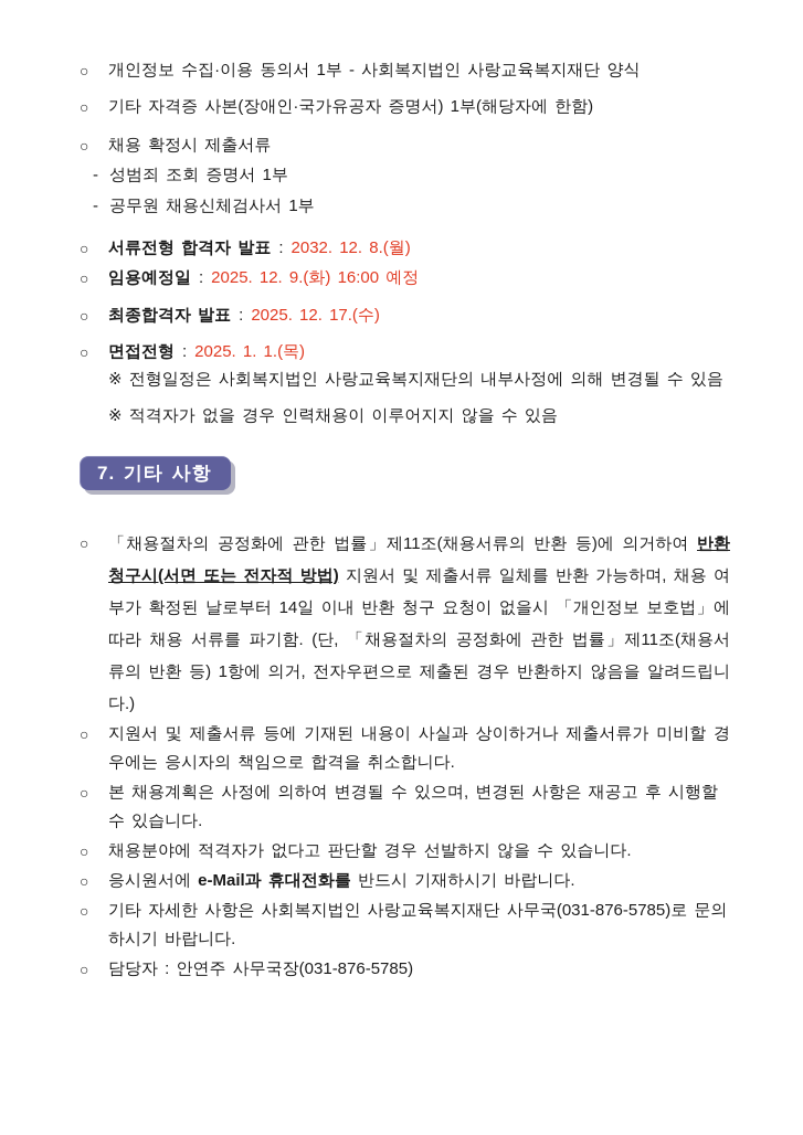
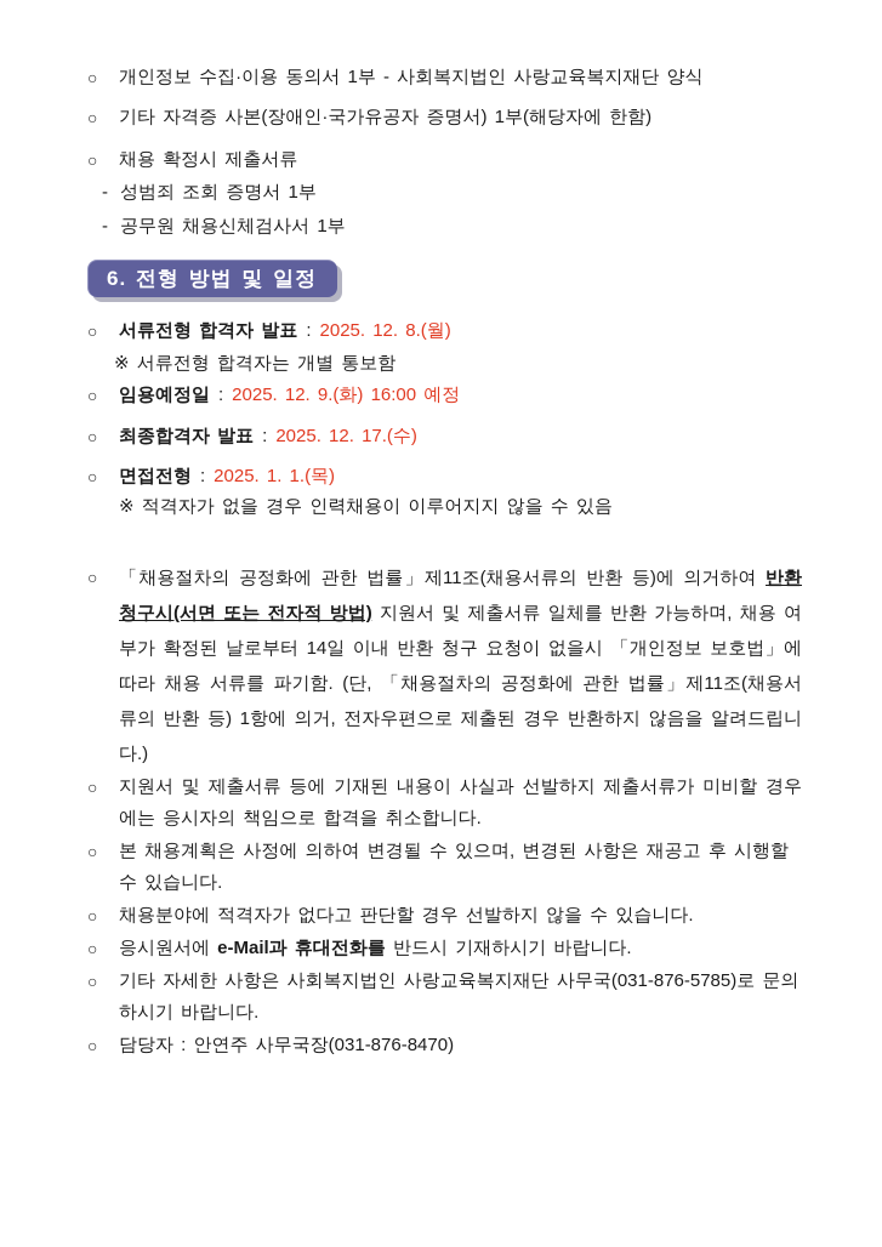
  ○
  개인정보 수집·이용 동의서 1부 - 사회복지법인 사랑교육복지재단 양식
  ○
  기타 자격증 사본(장애인·국가유공자 증명서) 1부(해당자에 한함)
  ○
  채용 확정시 제출서류
  -
  성범죄 조회 증명서 1부
  -
  공무원 채용신체검사서 1부
+ 6. 전형 방법 및 일정
  ○
- 서류전형 합격자 발표 : 2032. 12. 8.(월)
+ 서류전형 합격자 발표 : 2025. 12. 8.(월)
+ ※ 서류전형 합격자는 개별 통보함
  ○
  임용예정일 : 2025. 12. 9.(화) 16:00 예정
  ○
  최종합격자 발표 : 2025. 12. 17.(수)
  ○
  면접전형 : 2025. 1. 1.(목)
- ※ 전형일정은 사회복지법인 사랑교육복지재단의 내부사정에 의해 변경될 수 있음
  ※ 적격자가 없을 경우 인력채용이 이루어지지 않을 수 있음
- 7. 기타 사항
  ○
  「채용절차의 공정화에 관한 법률」제11조(채용서류의 반환 등)에 의거하여 반환 청구시(서면 또는 전자적 방법) 지원서 및 제출서류 일체를 반환 가능하며, 채용 여부가 확정된 날로부터 14일 이내 반환 청구 요청이 없을시 「개인정보 보호법」에 따라 채용 서류를 파기함. (단, 「채용절차의 공정화에 관한 법률」제11조(채용서류의 반환 등) 1항에 의거, 전자우편으로 제출된 경우 반환하지 않음을 알려드립니다.)
  ○
- 지원서 및 제출서류 등에 기재된 내용이 사실과 상이하거나 제출서류가 미비할 경우에는 응시자의 책임으로 합격을 취소합니다.
+ 지원서 및 제출서류 등에 기재된 내용이 사실과 선발하지 제출서류가 미비할 경우에는 응시자의 책임으로 합격을 취소합니다.
  ○
  본 채용계획은 사정에 의하여 변경될 수 있으며, 변경된 사항은 재공고 후 시행할 수 있습니다.
  ○
  채용분야에 적격자가 없다고 판단할 경우 선발하지 않을 수 있습니다.
  ○
  응시원서에 e-Mail과 휴대전화를 반드시 기재하시기 바랍니다.
  ○
  기타 자세한 사항은 사회복지법인 사랑교육복지재단 사무국(031-876-5785)로 문의하시기 바랍니다.
  ○
- 담당자 : 안연주 사무국장(031-876-5785)
+ 담당자 : 안연주 사무국장(031-876-8470)
